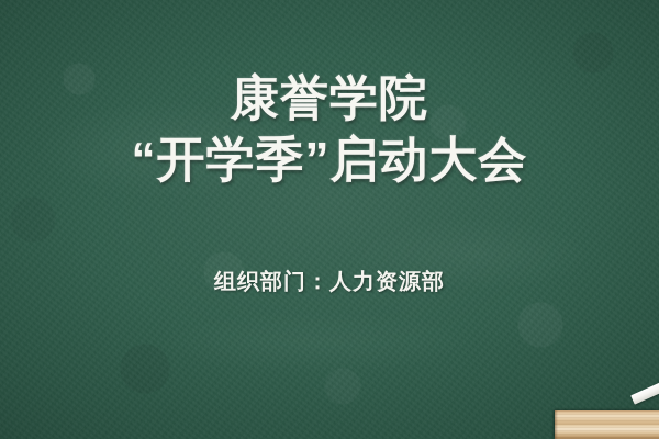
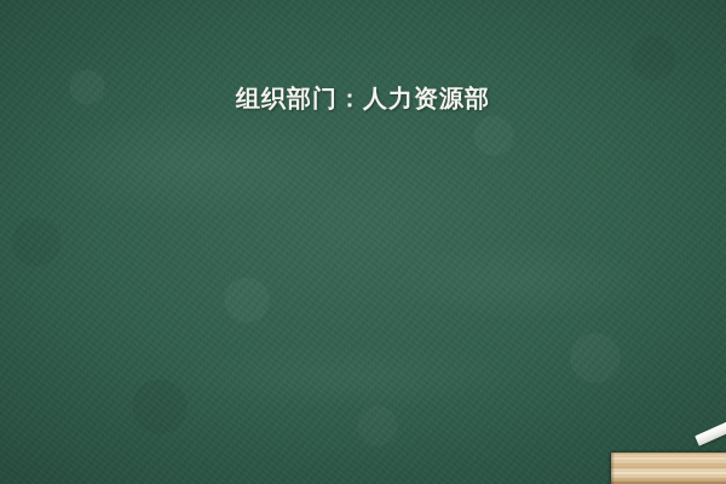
- 康誉学院
- “开学季”启动大会
  组织部门：人力资源部
